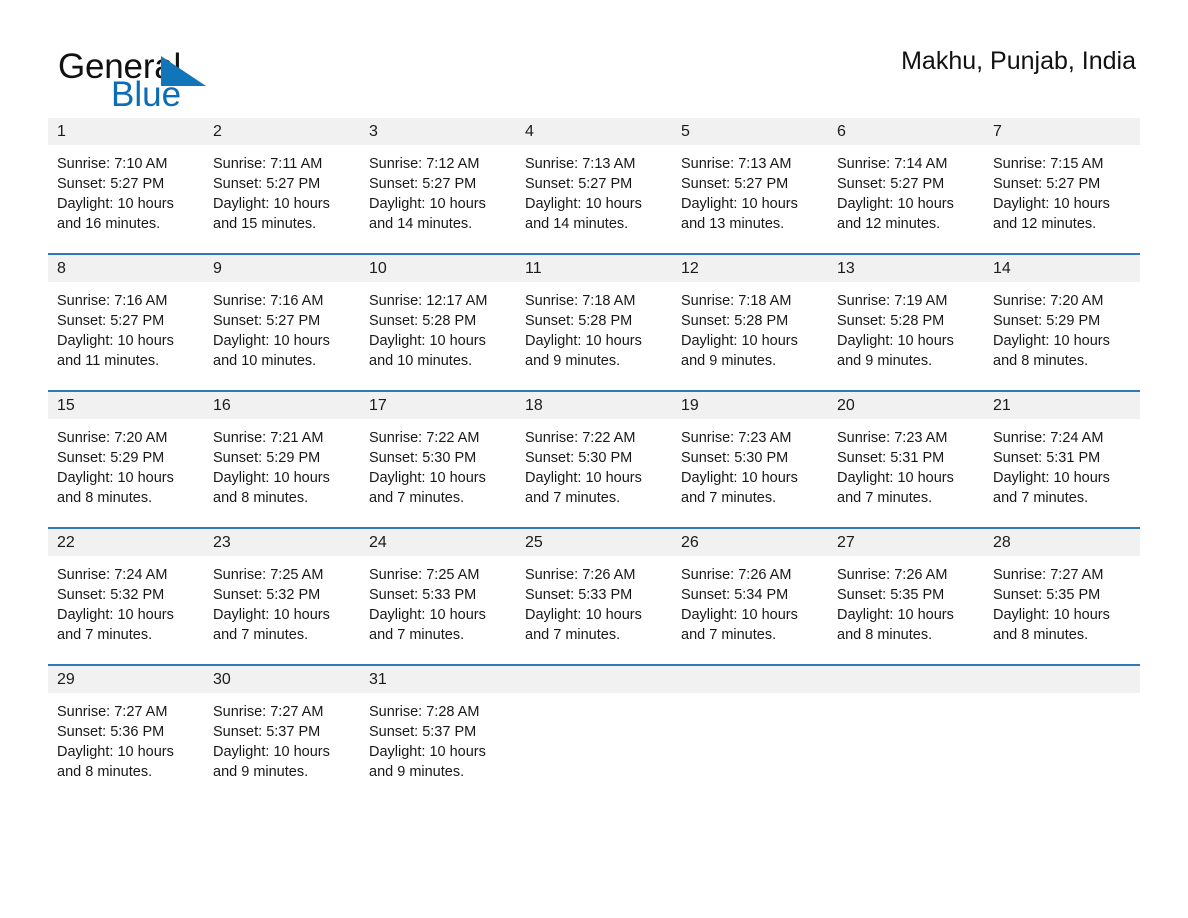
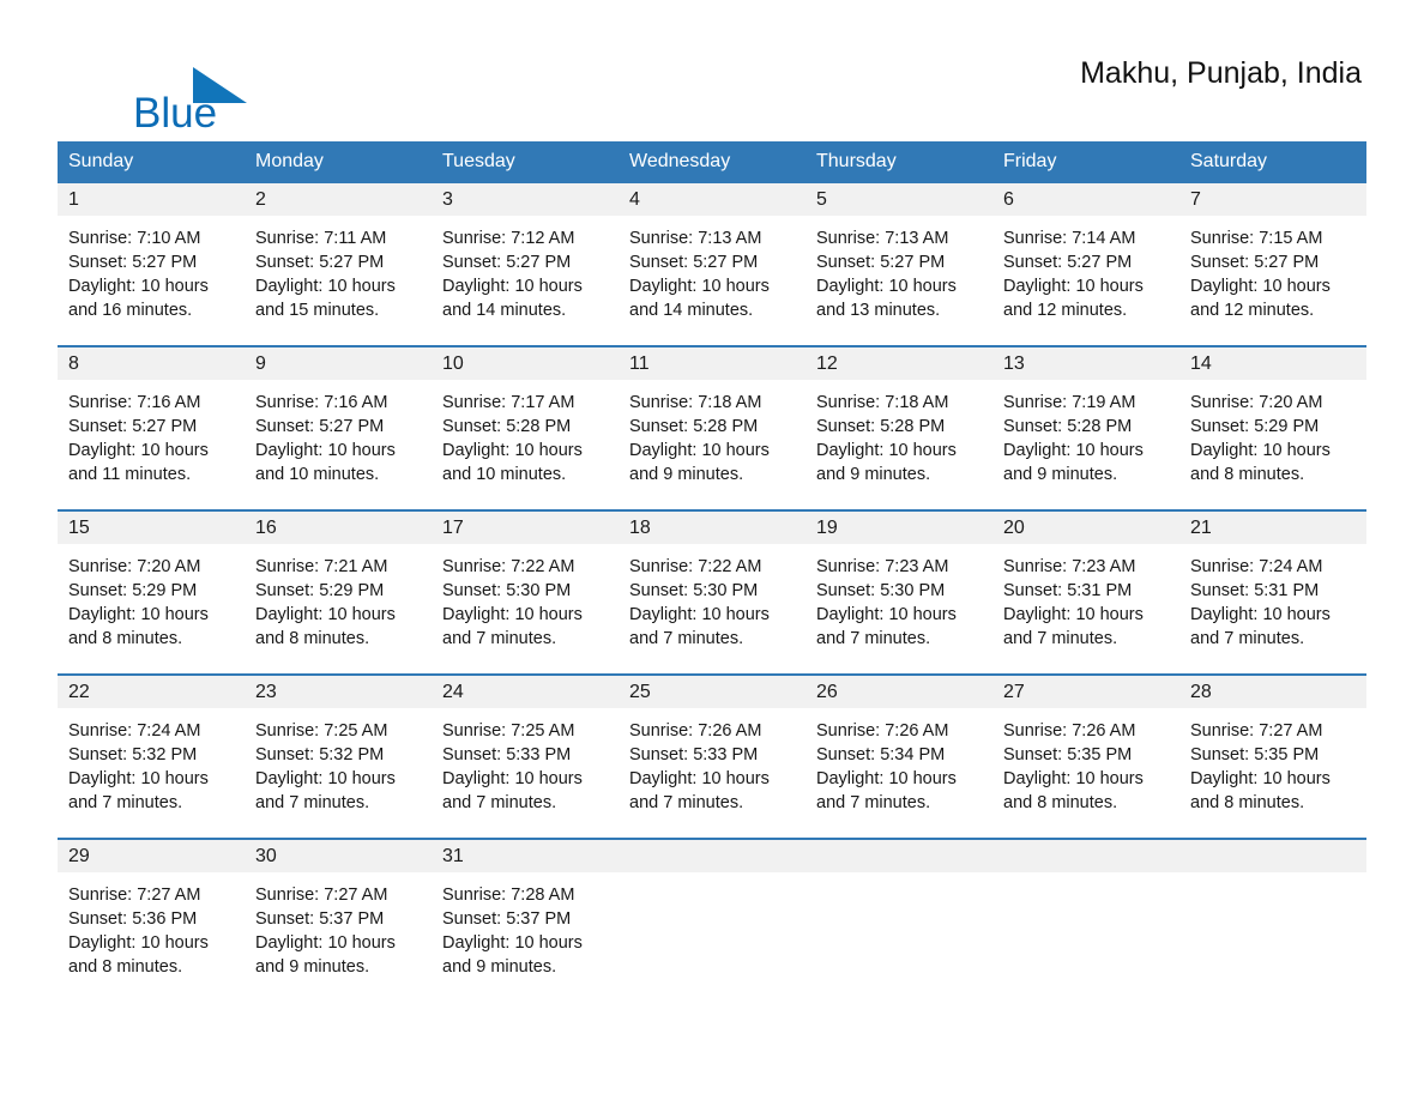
- General
  Blue
  Makhu, Punjab, India
+ Sunday
+ Monday
+ Tuesday
+ Wednesday
+ Thursday
+ Friday
+ Saturday
  1
  2
  3
  4
  5
  6
  7
  Sunrise: 7:10 AM
  Sunset: 5:27 PM
  Daylight: 10 hours
  and 16 minutes.
  Sunrise: 7:11 AM
  Sunset: 5:27 PM
  Daylight: 10 hours
  and 15 minutes.
  Sunrise: 7:12 AM
  Sunset: 5:27 PM
  Daylight: 10 hours
  and 14 minutes.
  Sunrise: 7:13 AM
  Sunset: 5:27 PM
  Daylight: 10 hours
  and 14 minutes.
  Sunrise: 7:13 AM
  Sunset: 5:27 PM
  Daylight: 10 hours
  and 13 minutes.
  Sunrise: 7:14 AM
  Sunset: 5:27 PM
  Daylight: 10 hours
  and 12 minutes.
  Sunrise: 7:15 AM
  Sunset: 5:27 PM
  Daylight: 10 hours
  and 12 minutes.
  8
  9
  10
  11
  12
  13
  14
  Sunrise: 7:16 AM
  Sunset: 5:27 PM
  Daylight: 10 hours
  and 11 minutes.
  Sunrise: 7:16 AM
  Sunset: 5:27 PM
  Daylight: 10 hours
  and 10 minutes.
- Sunrise: 12:17 AM
+ Sunrise: 7:17 AM
  Sunset: 5:28 PM
  Daylight: 10 hours
  and 10 minutes.
  Sunrise: 7:18 AM
  Sunset: 5:28 PM
  Daylight: 10 hours
  and 9 minutes.
  Sunrise: 7:18 AM
  Sunset: 5:28 PM
  Daylight: 10 hours
  and 9 minutes.
  Sunrise: 7:19 AM
  Sunset: 5:28 PM
  Daylight: 10 hours
  and 9 minutes.
  Sunrise: 7:20 AM
  Sunset: 5:29 PM
  Daylight: 10 hours
  and 8 minutes.
  15
  16
  17
  18
  19
  20
  21
  Sunrise: 7:20 AM
  Sunset: 5:29 PM
  Daylight: 10 hours
  and 8 minutes.
  Sunrise: 7:21 AM
  Sunset: 5:29 PM
  Daylight: 10 hours
  and 8 minutes.
  Sunrise: 7:22 AM
  Sunset: 5:30 PM
  Daylight: 10 hours
  and 7 minutes.
  Sunrise: 7:22 AM
  Sunset: 5:30 PM
  Daylight: 10 hours
  and 7 minutes.
  Sunrise: 7:23 AM
  Sunset: 5:30 PM
  Daylight: 10 hours
  and 7 minutes.
  Sunrise: 7:23 AM
  Sunset: 5:31 PM
  Daylight: 10 hours
  and 7 minutes.
  Sunrise: 7:24 AM
  Sunset: 5:31 PM
  Daylight: 10 hours
  and 7 minutes.
  22
  23
  24
  25
  26
  27
  28
  Sunrise: 7:24 AM
  Sunset: 5:32 PM
  Daylight: 10 hours
  and 7 minutes.
  Sunrise: 7:25 AM
  Sunset: 5:32 PM
  Daylight: 10 hours
  and 7 minutes.
  Sunrise: 7:25 AM
  Sunset: 5:33 PM
  Daylight: 10 hours
  and 7 minutes.
  Sunrise: 7:26 AM
  Sunset: 5:33 PM
  Daylight: 10 hours
  and 7 minutes.
  Sunrise: 7:26 AM
  Sunset: 5:34 PM
  Daylight: 10 hours
  and 7 minutes.
  Sunrise: 7:26 AM
  Sunset: 5:35 PM
  Daylight: 10 hours
  and 8 minutes.
  Sunrise: 7:27 AM
  Sunset: 5:35 PM
  Daylight: 10 hours
  and 8 minutes.
  29
  30
  31
  Sunrise: 7:27 AM
  Sunset: 5:36 PM
  Daylight: 10 hours
  and 8 minutes.
  Sunrise: 7:27 AM
  Sunset: 5:37 PM
  Daylight: 10 hours
  and 9 minutes.
  Sunrise: 7:28 AM
  Sunset: 5:37 PM
  Daylight: 10 hours
  and 9 minutes.
